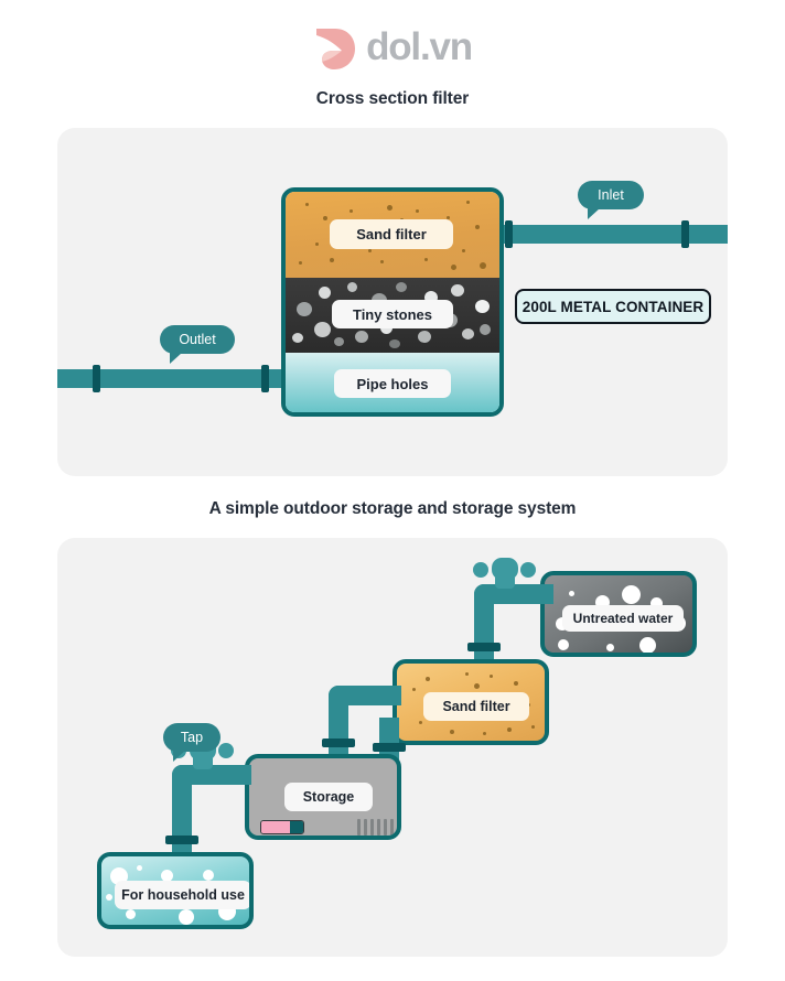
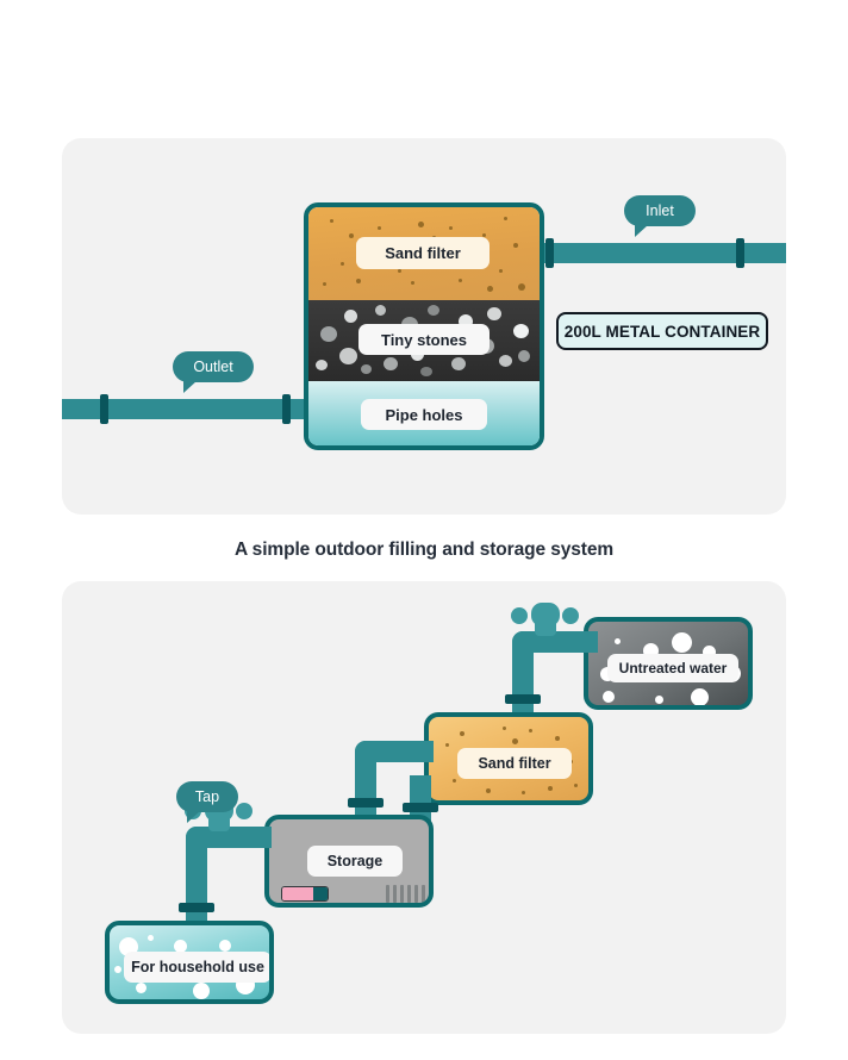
- dol.vn
- Cross section filter
  Sand filter
  Tiny stones
  Pipe holes
  Inlet
  Outlet
  200L METAL CONTAINER
- A simple outdoor storage and storage system
+ A simple outdoor filling and storage system
  Untreated water
  Sand filter
  Storage
  Tap
  For household use
